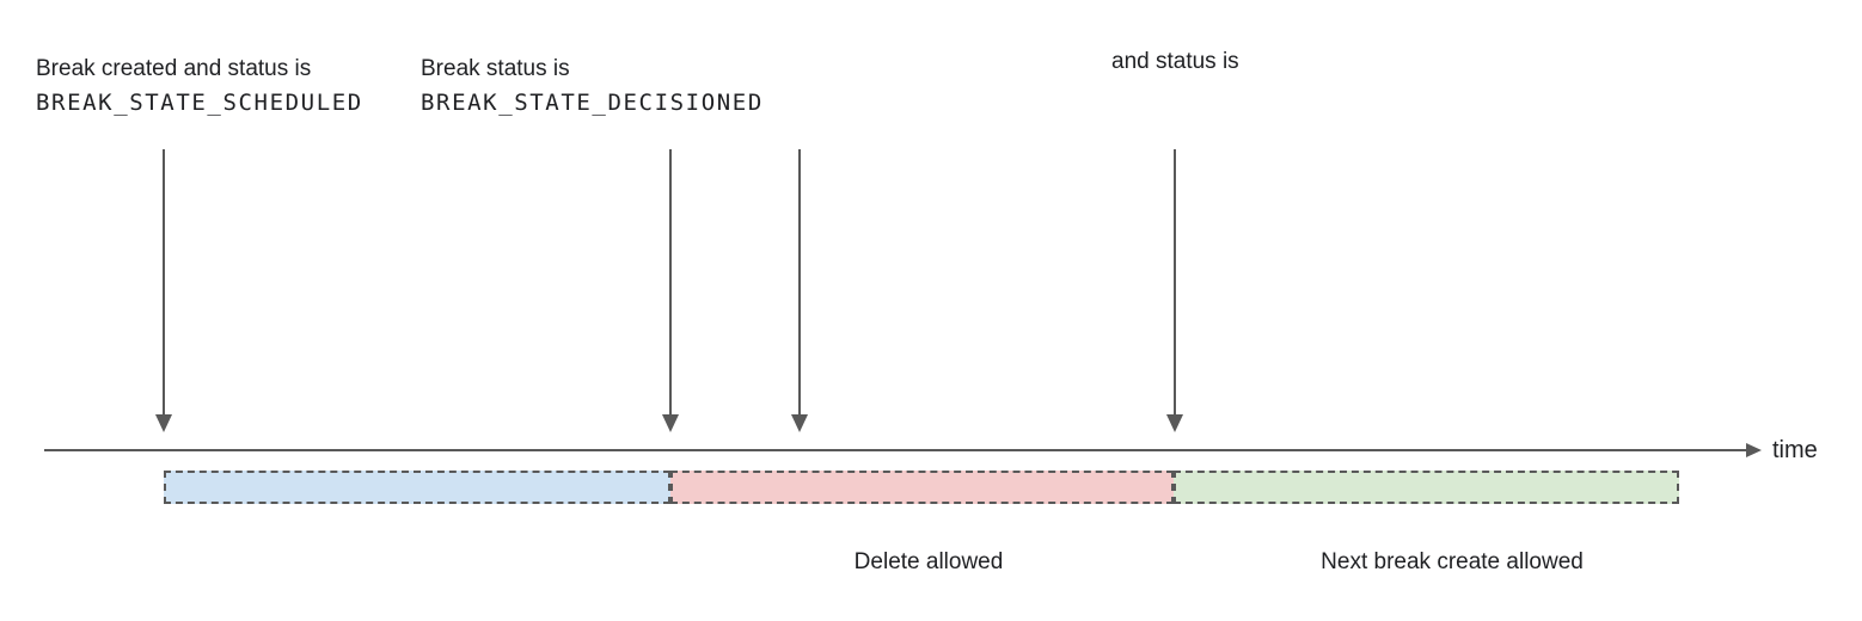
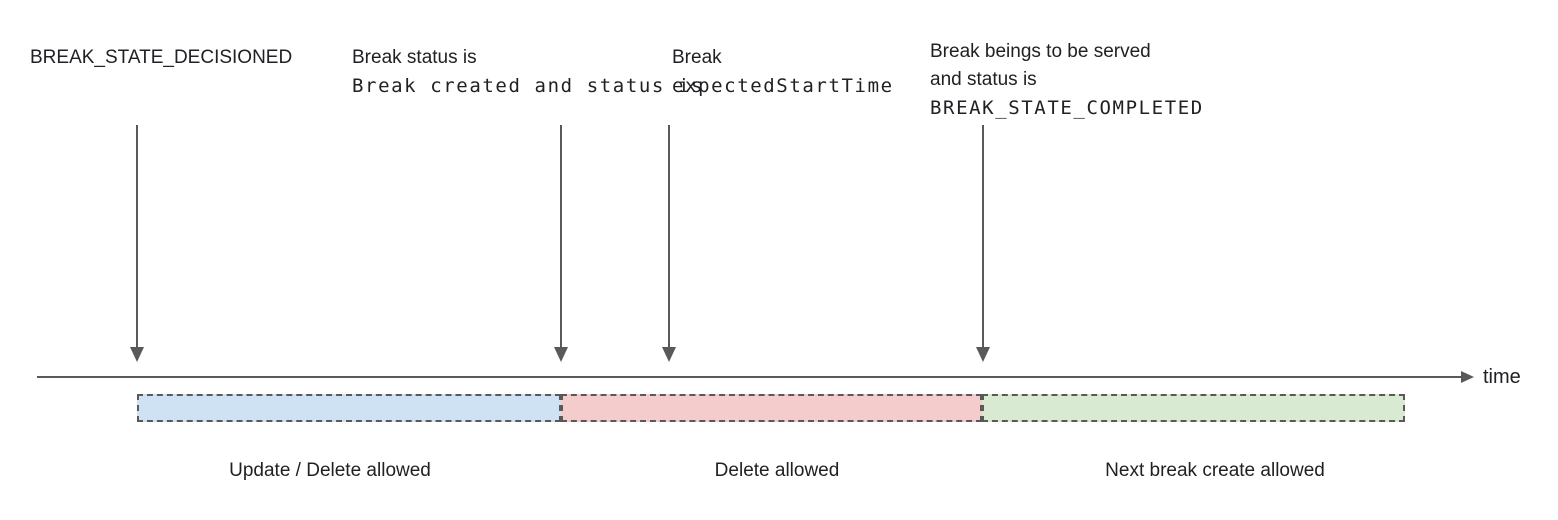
- Break created and status is
+ BREAK_STATE_DECISIONED
- BREAK_STATE_SCHEDULED
  Break status is
- BREAK_STATE_DECISIONED
+ Break created and status is
+ Break
+ expectedStartTime
+ Break beings to be served
  and status is
+ BREAK_STATE_COMPLETED
  time
+ Update / Delete allowed
  Delete allowed
  Next break create allowed
